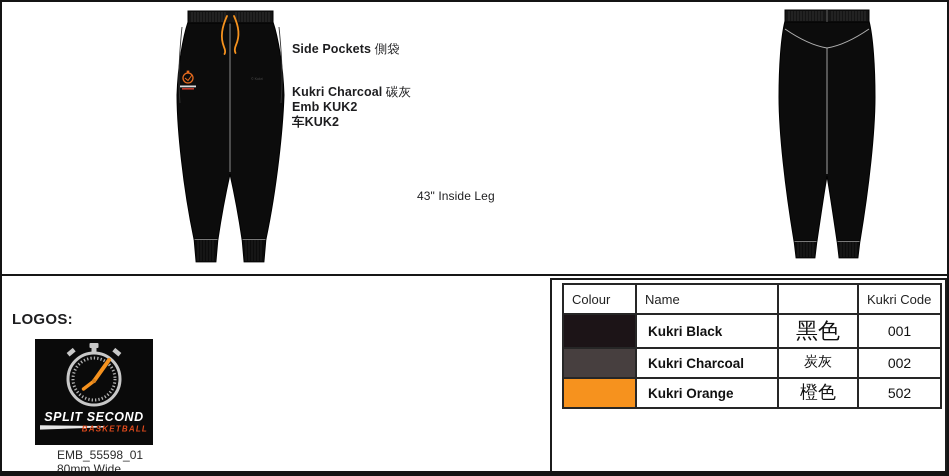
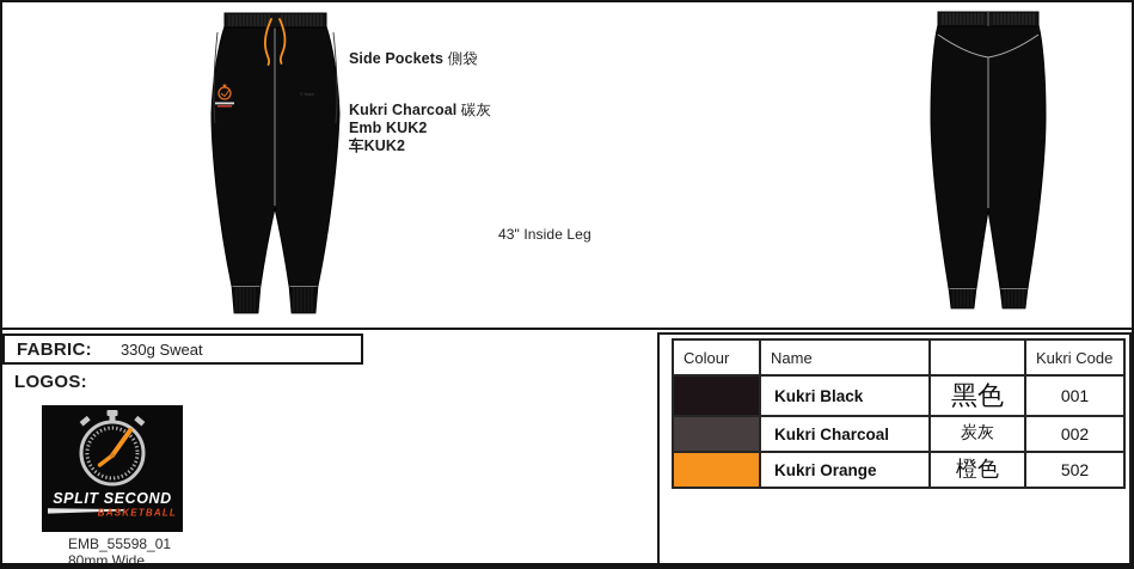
  Side Pockets 側袋
  Kukri Charcoal 碳灰
  Emb KUK2
  车KUK2
  43" Inside Leg
+ FABRIC:
+ 330g Sweat
  LOGOS:
  SPLIT SECOND
  BASKETBALL
  EMB_55598_01
  80mm Wide
  Colour	Name		Kukri Code
  	Kukri Black	黑色	001
  	Kukri Charcoal	炭灰	002
  	Kukri Orange	橙色	502
